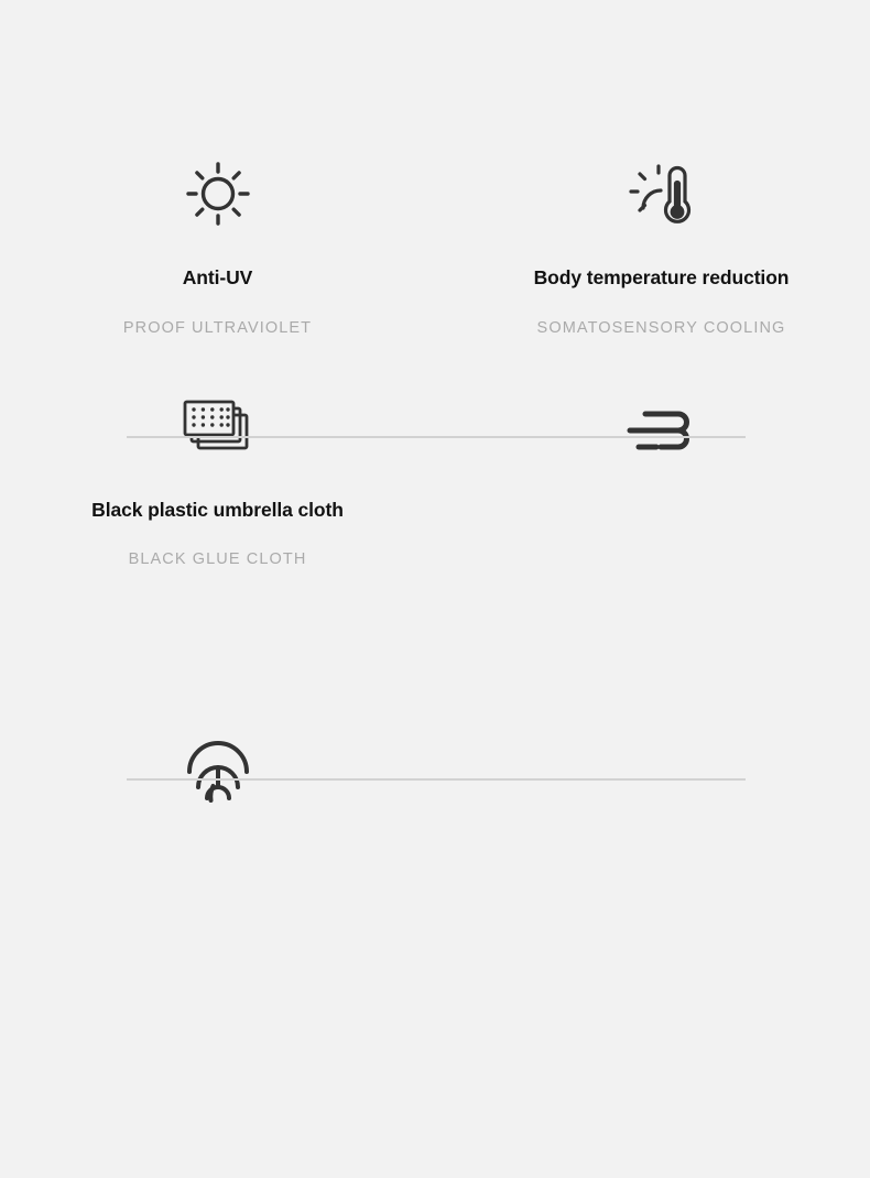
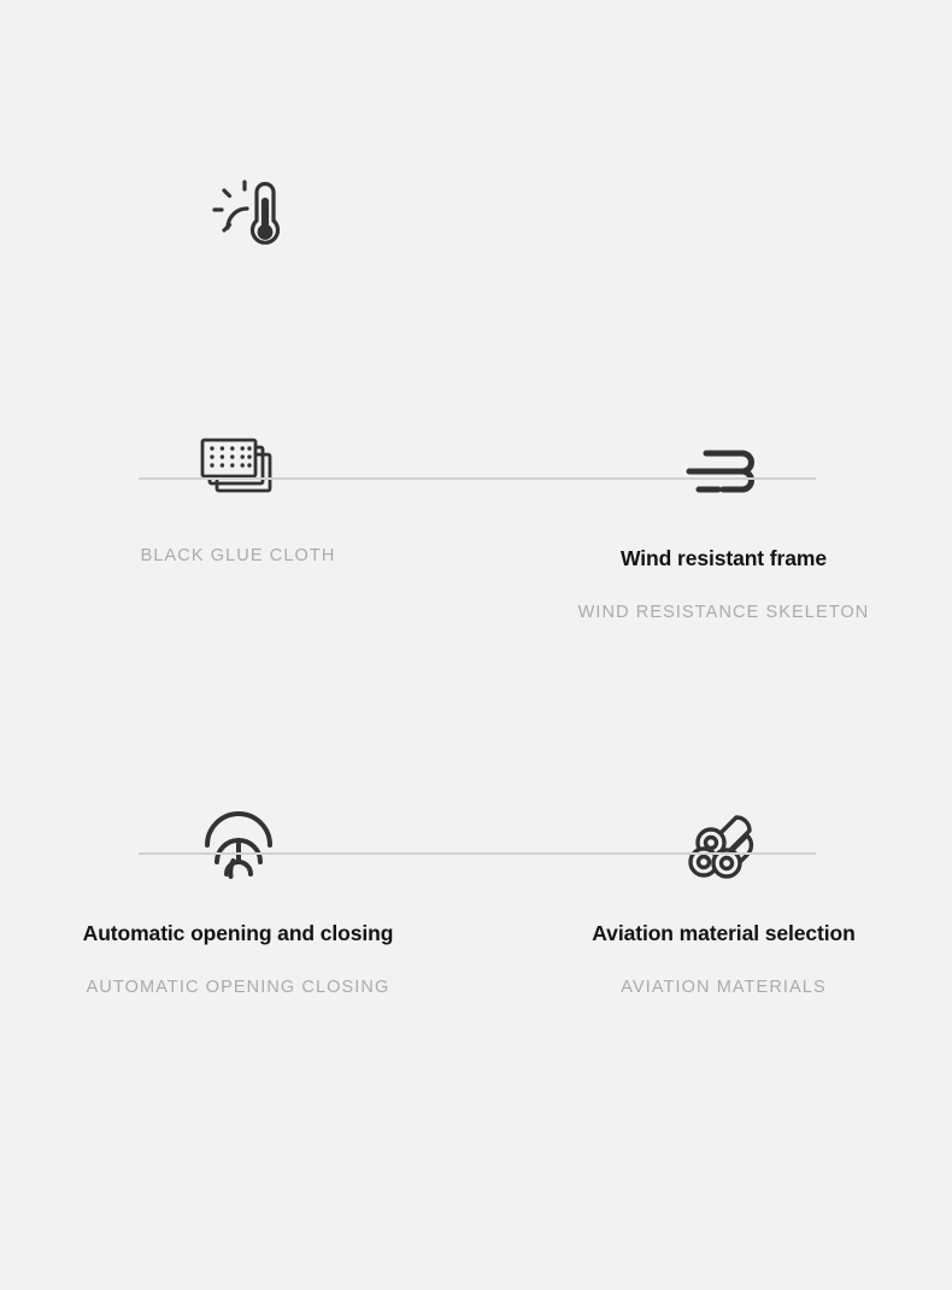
- Anti-UV
- PROOF ULTRAVIOLET
- Body temperature reduction
- SOMATOSENSORY COOLING
- Black plastic umbrella cloth
  BLACK GLUE CLOTH
+ Wind resistant frame
+ WIND RESISTANCE SKELETON
+ Automatic opening and closing
+ AUTOMATIC OPENING CLOSING
+ Aviation material selection
+ AVIATION MATERIALS
